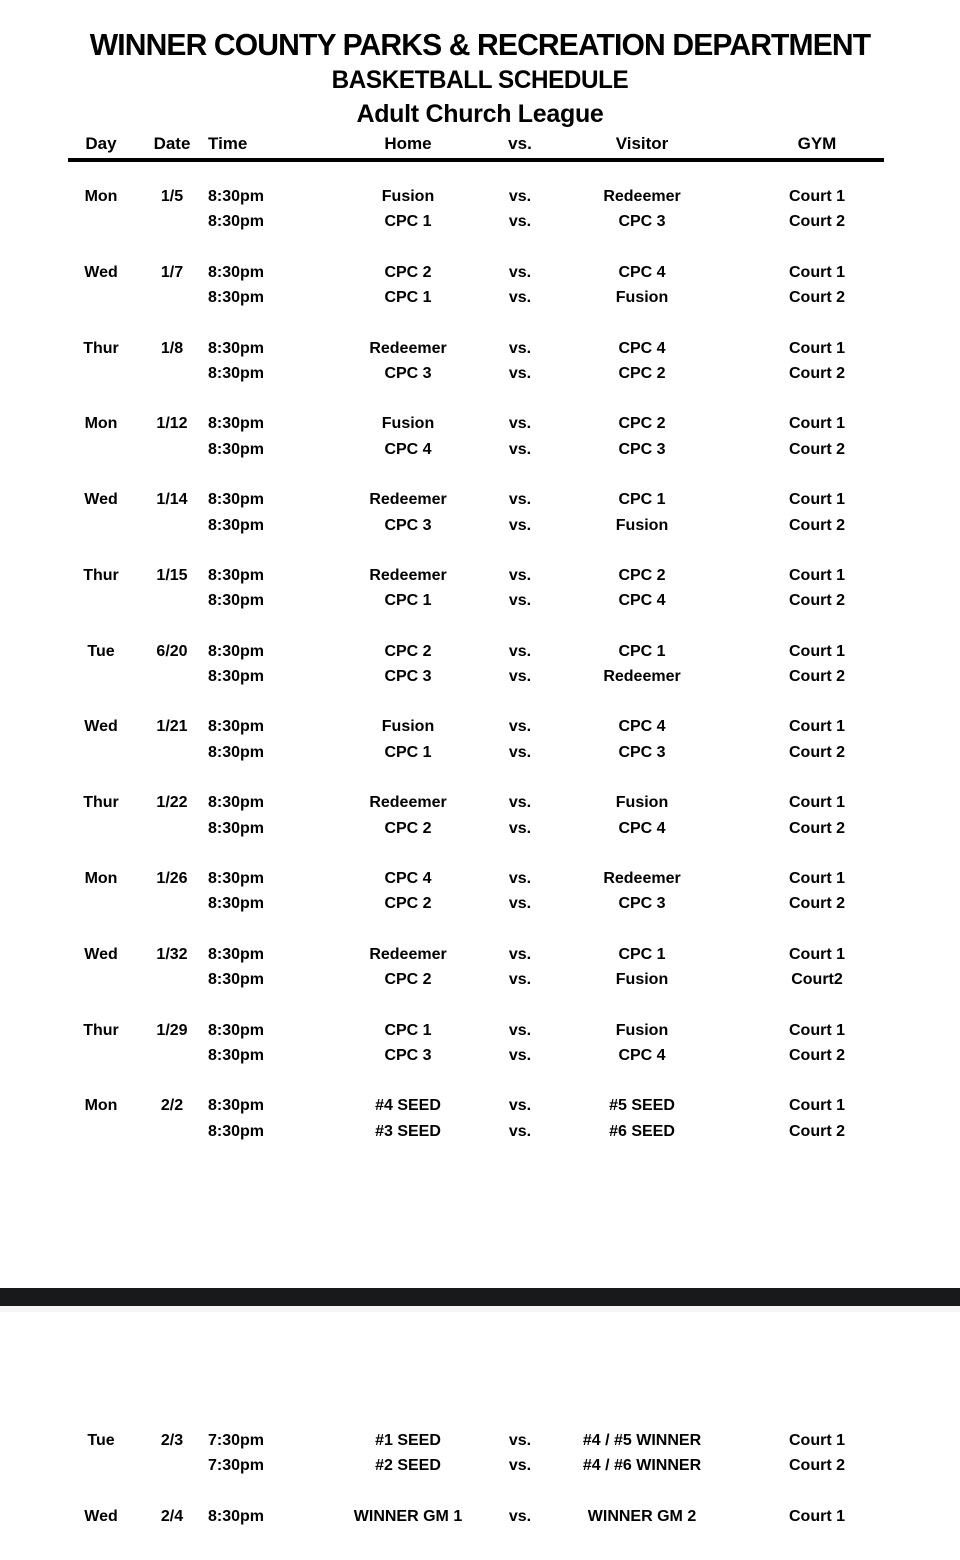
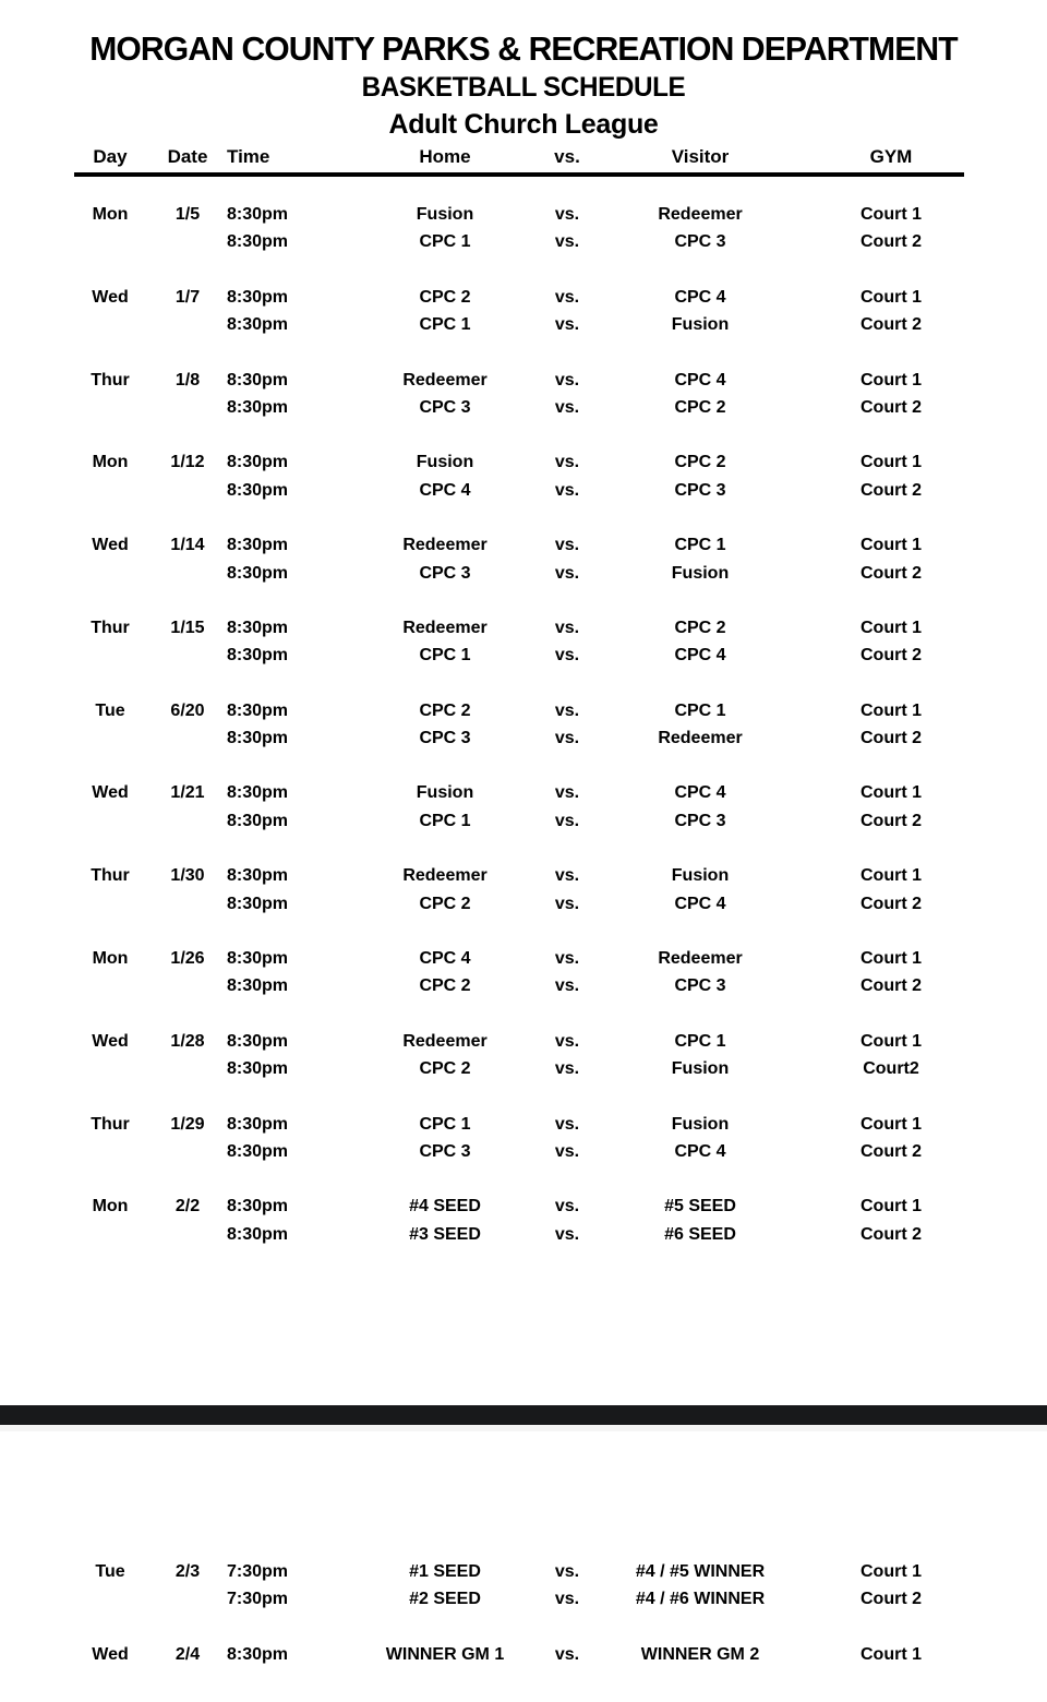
- WINNER COUNTY PARKS & RECREATION DEPARTMENT
+ MORGAN COUNTY PARKS & RECREATION DEPARTMENT
  BASKETBALL SCHEDULE
  Adult Church League
  Day
  Date
  Time
  Home
  vs.
  Visitor
  GYM
  Mon
  1/5
  8:30pm
  Fusion
  vs.
  Redeemer
  Court 1
  8:30pm
  CPC 1
  vs.
  CPC 3
  Court 2
  Wed
  1/7
  8:30pm
  CPC 2
  vs.
  CPC 4
  Court 1
  8:30pm
  CPC 1
  vs.
  Fusion
  Court 2
  Thur
  1/8
  8:30pm
  Redeemer
  vs.
  CPC 4
  Court 1
  8:30pm
  CPC 3
  vs.
  CPC 2
  Court 2
  Mon
  1/12
  8:30pm
  Fusion
  vs.
  CPC 2
  Court 1
  8:30pm
  CPC 4
  vs.
  CPC 3
  Court 2
  Wed
  1/14
  8:30pm
  Redeemer
  vs.
  CPC 1
  Court 1
  8:30pm
  CPC 3
  vs.
  Fusion
  Court 2
  Thur
  1/15
  8:30pm
  Redeemer
  vs.
  CPC 2
  Court 1
  8:30pm
  CPC 1
  vs.
  CPC 4
  Court 2
  Tue
  6/20
  8:30pm
  CPC 2
  vs.
  CPC 1
  Court 1
  8:30pm
  CPC 3
  vs.
  Redeemer
  Court 2
  Wed
  1/21
  8:30pm
  Fusion
  vs.
  CPC 4
  Court 1
  8:30pm
  CPC 1
  vs.
  CPC 3
  Court 2
  Thur
- 1/22
+ 1/30
  8:30pm
  Redeemer
  vs.
  Fusion
  Court 1
  8:30pm
  CPC 2
  vs.
  CPC 4
  Court 2
  Mon
  1/26
  8:30pm
  CPC 4
  vs.
  Redeemer
  Court 1
  8:30pm
  CPC 2
  vs.
  CPC 3
  Court 2
  Wed
- 1/32
+ 1/28
  8:30pm
  Redeemer
  vs.
  CPC 1
  Court 1
  8:30pm
  CPC 2
  vs.
  Fusion
  Court2
  Thur
  1/29
  8:30pm
  CPC 1
  vs.
  Fusion
  Court 1
  8:30pm
  CPC 3
  vs.
  CPC 4
  Court 2
  Mon
  2/2
  8:30pm
  #4 SEED
  vs.
  #5 SEED
  Court 1
  8:30pm
  #3 SEED
  vs.
  #6 SEED
  Court 2
  Tue
  2/3
  7:30pm
  #1 SEED
  vs.
  #4 / #5 WINNER
  Court 1
  7:30pm
  #2 SEED
  vs.
  #4 / #6 WINNER
  Court 2
  Wed
  2/4
  8:30pm
  WINNER GM 1
  vs.
  WINNER GM 2
  Court 1
